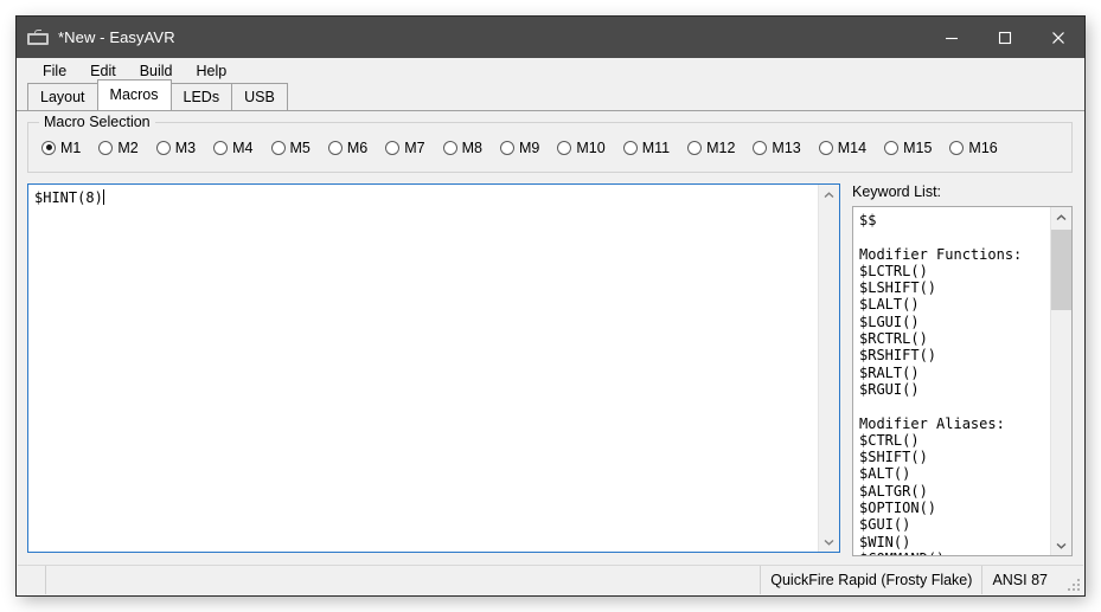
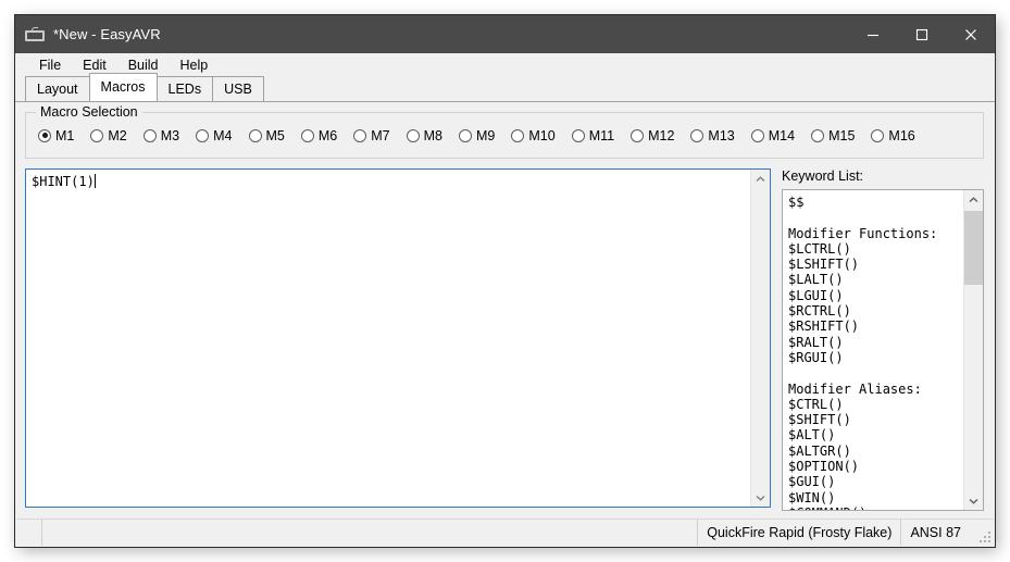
  *New - EasyAVR
  File
  Edit
  Build
  Help
  Layout
  Macros
  LEDs
  USB
  Macro Selection
  M1
  M2
  M3
  M4
  M5
  M6
  M7
  M8
  M9
  M10
  M11
  M12
  M13
  M14
  M15
  M16
- $HINT(8)
+ $HINT(1)
  Keyword List:
  $$
  Modifier Functions:
  $LCTRL()
  $LSHIFT()
  $LALT()
  $LGUI()
  $RCTRL()
  $RSHIFT()
  $RALT()
  $RGUI()
  Modifier Aliases:
  $CTRL()
  $SHIFT()
  $ALT()
  $ALTGR()
  $OPTION()
  $GUI()
  $WIN()
  QuickFire Rapid (Frosty Flake)
  ANSI 87
